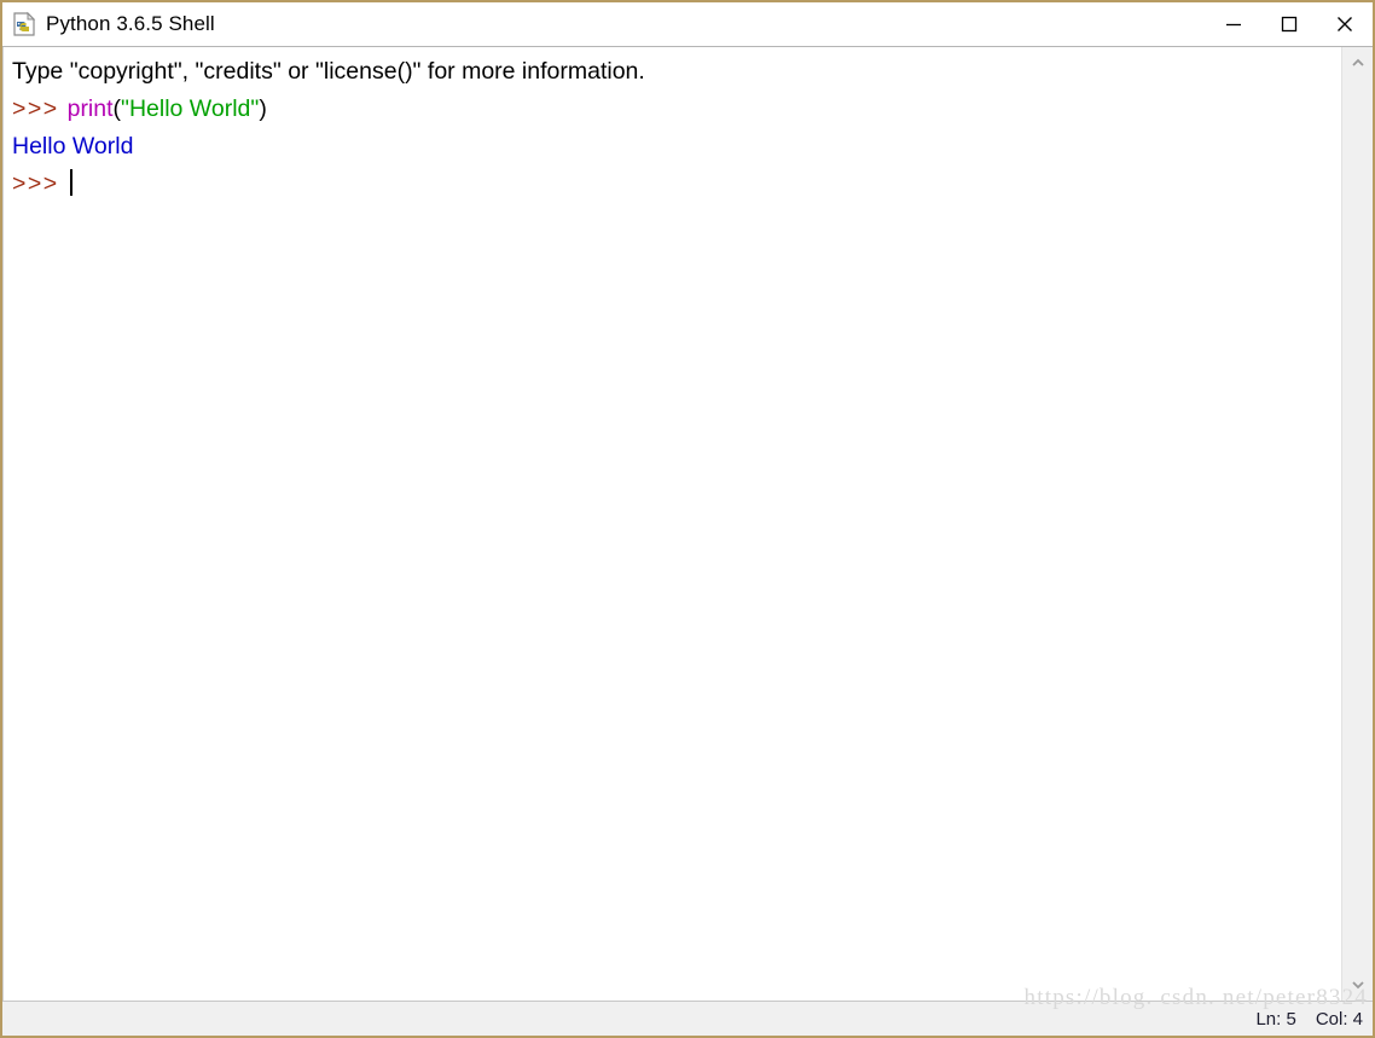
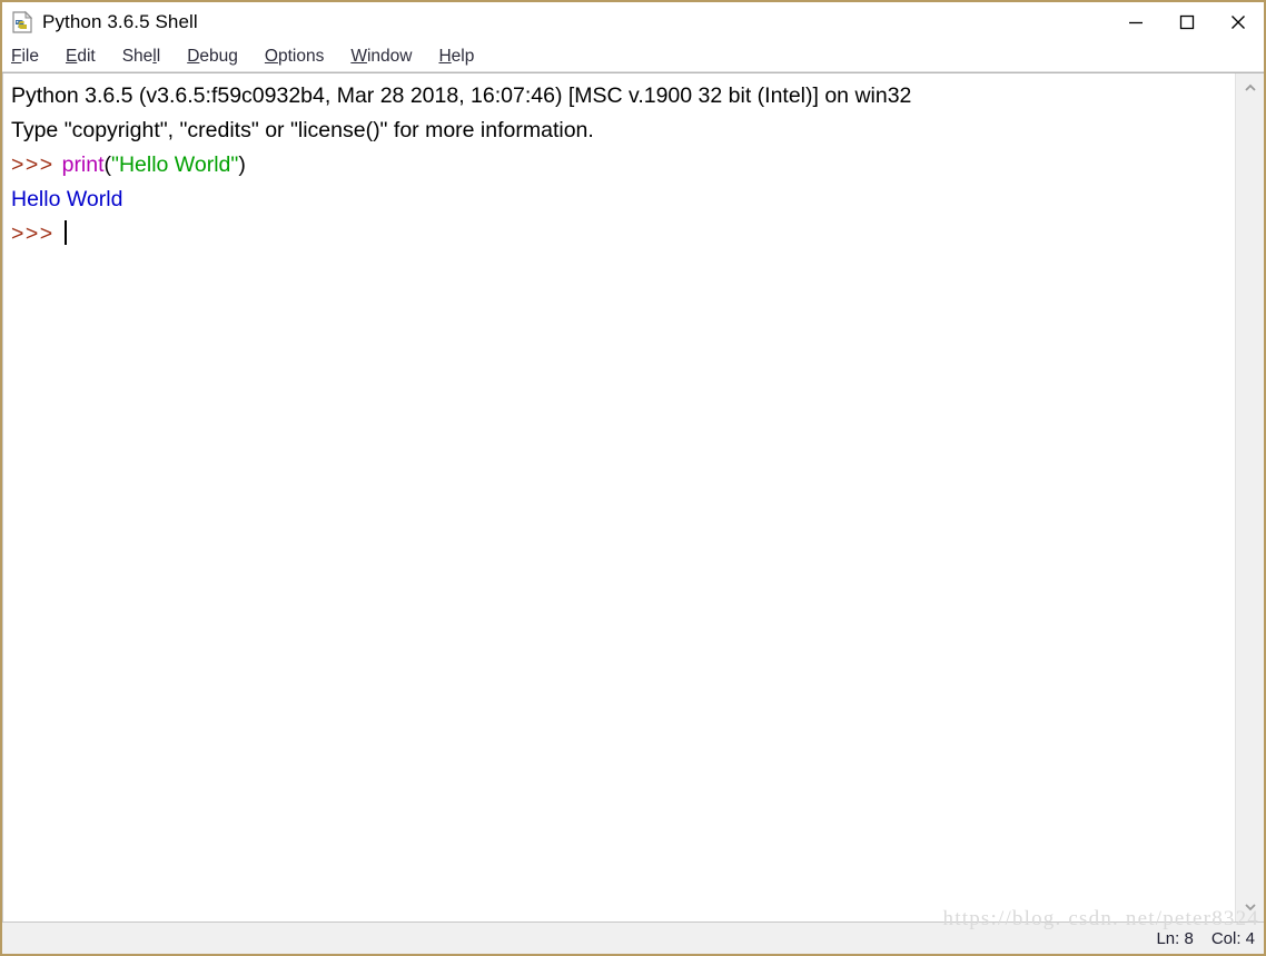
  Python 3.6.5 Shell
+ File
+ Edit
+ Shell
+ Debug
+ Options
+ Window
+ Help
+ Python 3.6.5 (v3.6.5:f59c0932b4, Mar 28 2018, 16:07:46) [MSC v.1900 32 bit (Intel)] on win32
  Type "copyright", "credits" or "license()" for more information.
  >>> print("Hello World")
  Hello World
  >>>
- Ln: 5
+ Ln: 8
  Col: 4
  https://blog. csdn. net/peter8324
